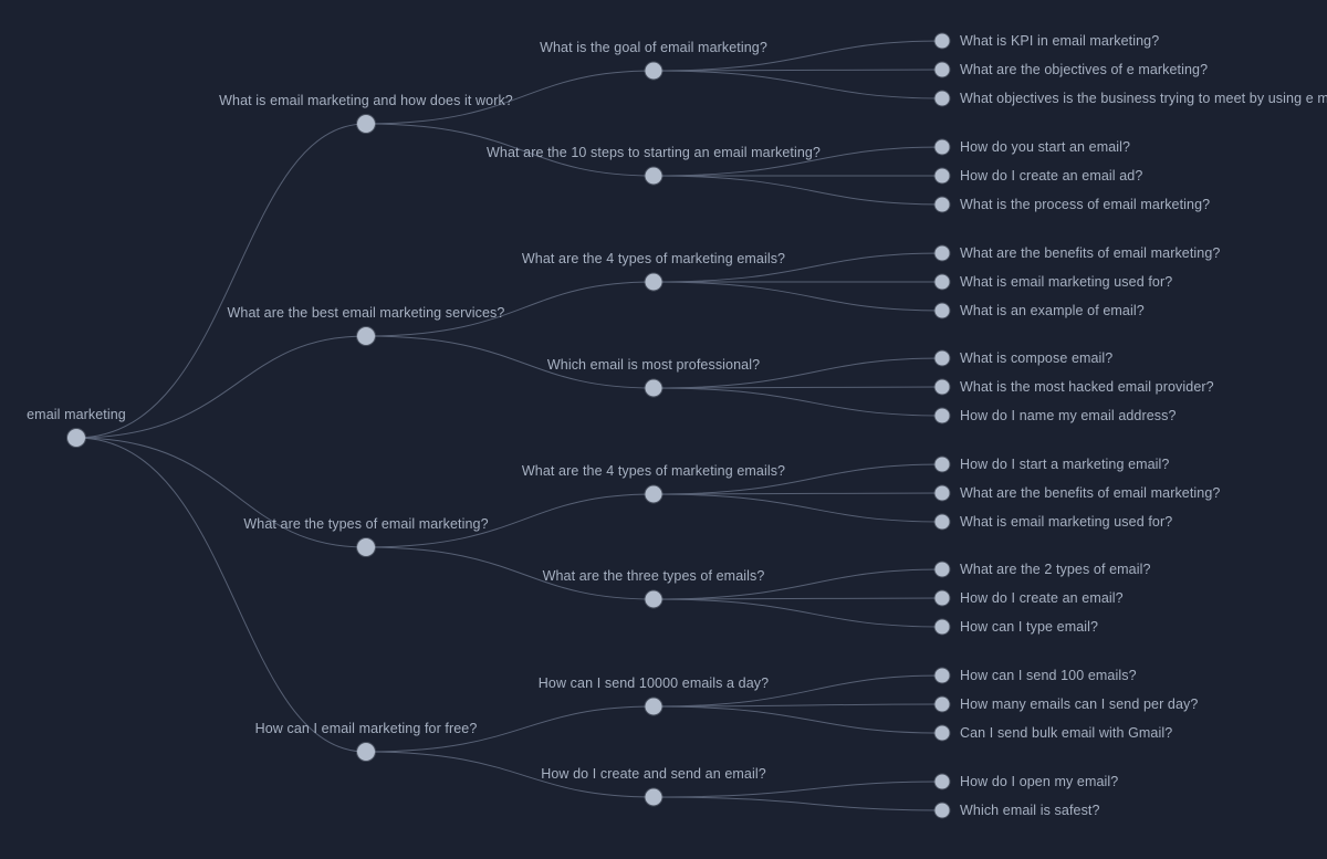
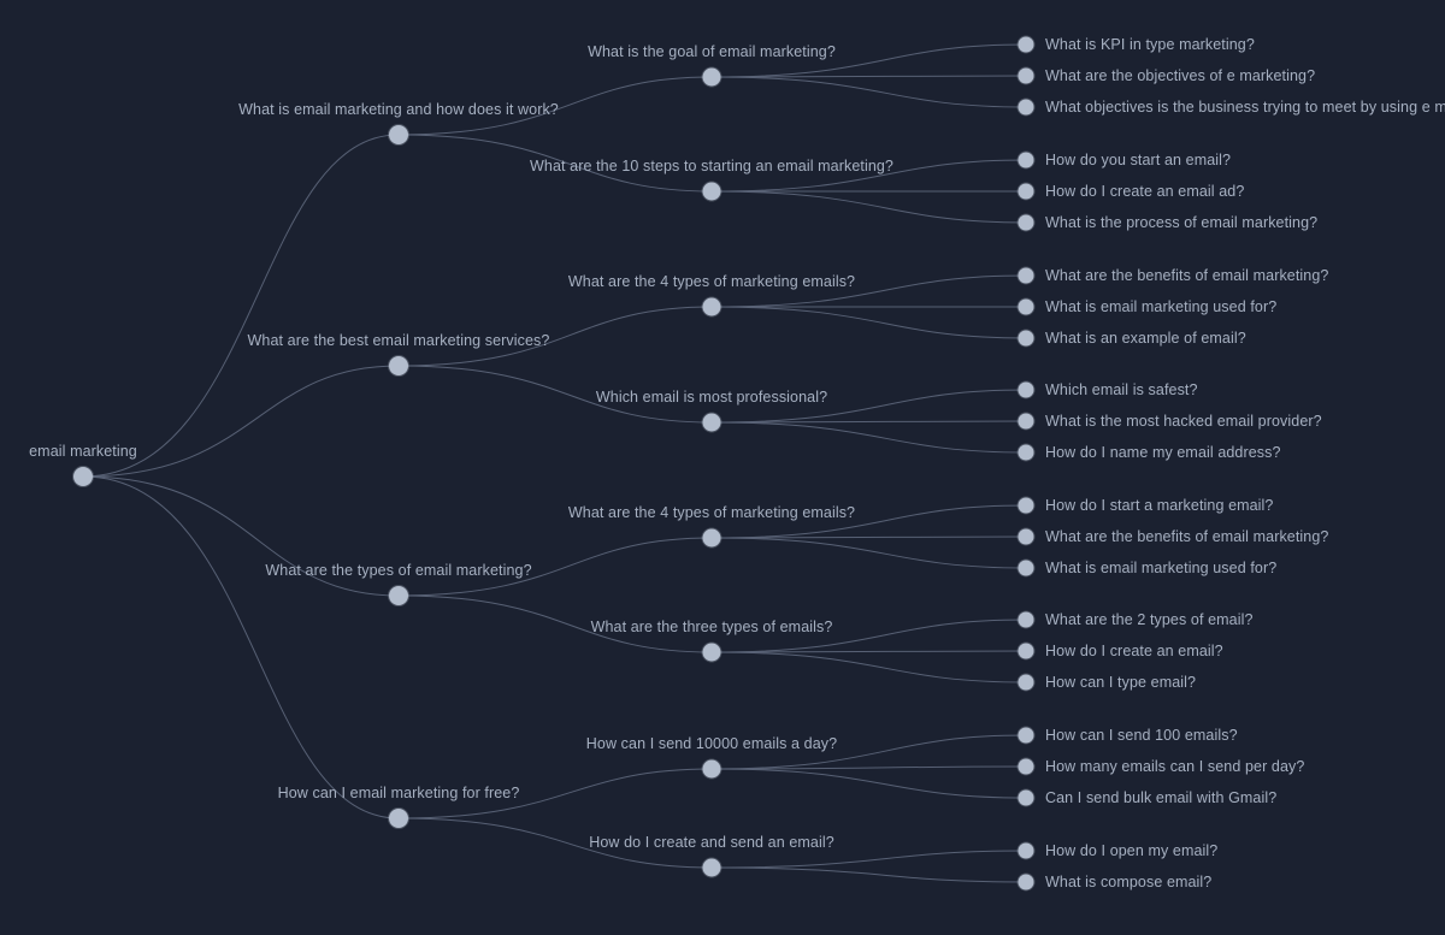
  email marketing
  What is email marketing and how does it work?
  What is the goal of email marketing?
- What is KPI in email marketing?
+ What is KPI in type marketing?
  What are the objectives of e marketing?
  What objectives is the business trying to meet by using e m
  What are the 10 steps to starting an email marketing?
  How do you start an email?
  How do I create an email ad?
  What is the process of email marketing?
  What are the best email marketing services?
  What are the 4 types of marketing emails?
  What are the benefits of email marketing?
  What is email marketing used for?
  What is an example of email?
  Which email is most professional?
- What is compose email?
+ Which email is safest?
  What is the most hacked email provider?
  How do I name my email address?
  What are the types of email marketing?
  What are the 4 types of marketing emails?
  How do I start a marketing email?
  What are the benefits of email marketing?
  What is email marketing used for?
  What are the three types of emails?
  What are the 2 types of email?
  How do I create an email?
  How can I type email?
  How can I email marketing for free?
  How can I send 10000 emails a day?
  How can I send 100 emails?
  How many emails can I send per day?
  Can I send bulk email with Gmail?
  How do I create and send an email?
  How do I open my email?
- Which email is safest?
+ What is compose email?
